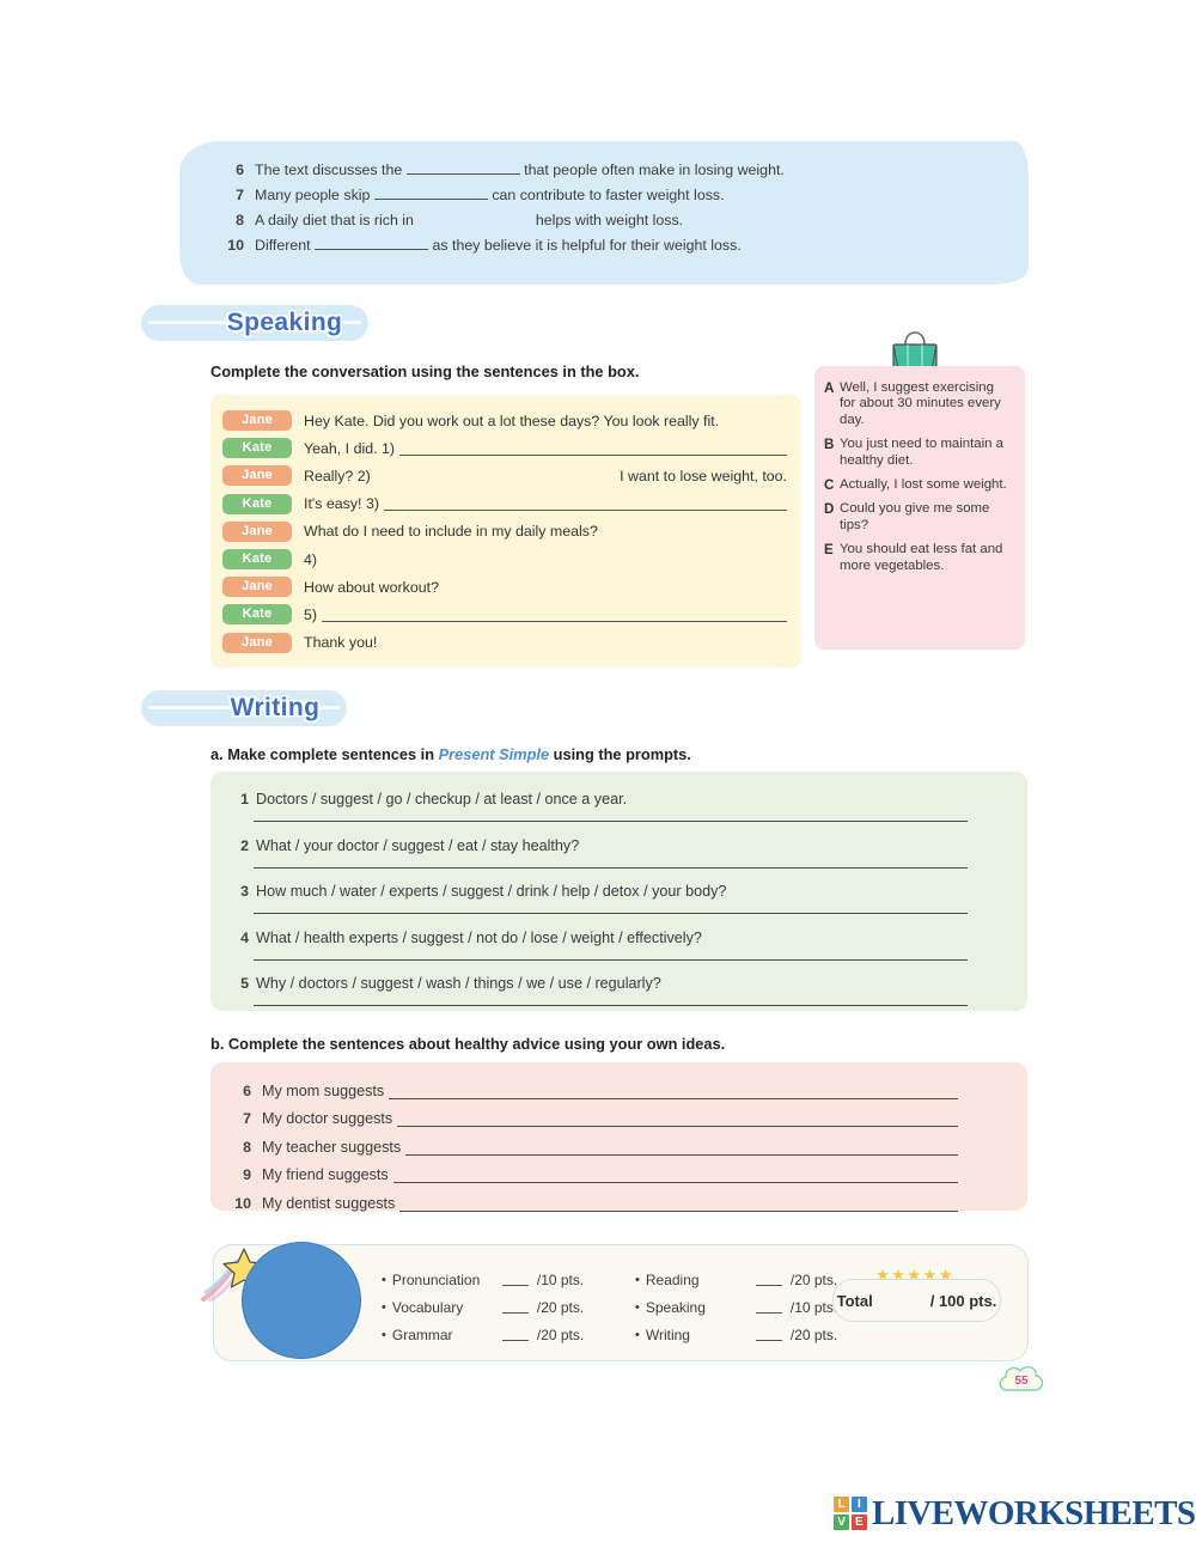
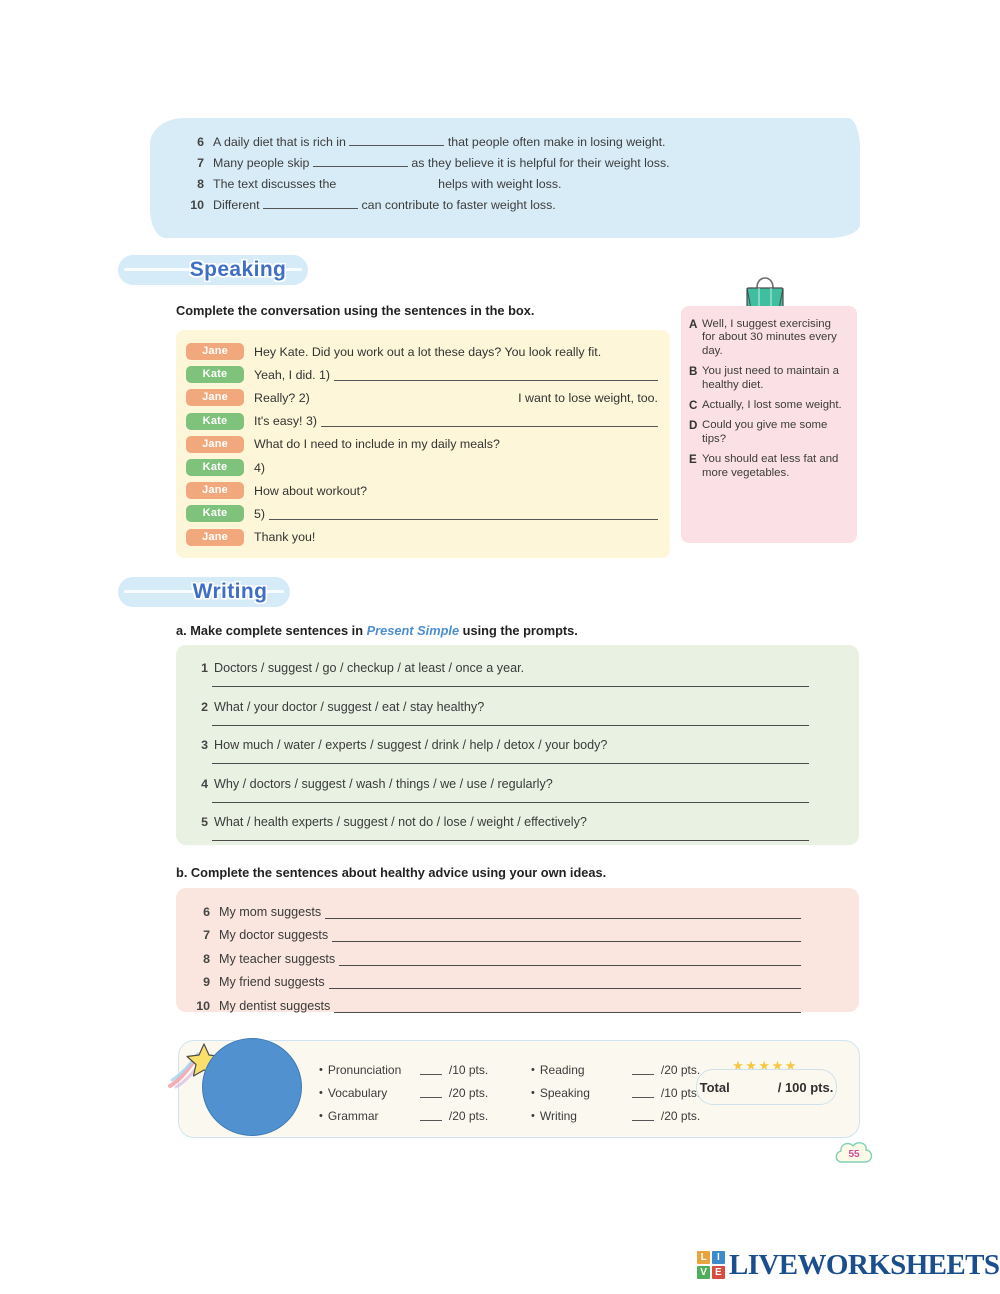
- 6 The text discusses the that people often make in losing weight.
+ 6 A daily diet that is rich in that people often make in losing weight.
- 7 Many people skip can contribute to faster weight loss.
+ 7 Many people skip as they believe it is helpful for their weight loss.
- 8 A daily diet that is rich in helps with weight loss.
+ 8 The text discusses the helps with weight loss.
- 10 Different as they believe it is helpful for their weight loss.
+ 10 Different can contribute to faster weight loss.
  Speaking
  Complete the conversation using the sentences in the box.
  Jane
  Hey Kate. Did you work out a lot these days? You look really fit.
  Kate
  Yeah, I did. 1)
  Jane
  Really? 2)
  I want to lose weight, too.
  Kate
  It's easy! 3)
  Jane
  What do I need to include in my daily meals?
  Kate
  4)
  Jane
  How about workout?
  Kate
  5)
  Jane
  Thank you!
  A
  Well, I suggest exercising for about 30 minutes every day.
  B
  You just need to maintain a healthy diet.
  C
  Actually, I lost some weight.
  D
  Could you give me some tips?
  E
  You should eat less fat and more vegetables.
  Writing
  a. Make complete sentences in Present Simple using the prompts.
  1
  Doctors / suggest / go / checkup / at least / once a year.
  2
  What / your doctor / suggest / eat / stay healthy?
  3
  How much / water / experts / suggest / drink / help / detox / your body?
  4
- What / health experts / suggest / not do / lose / weight / effectively?
+ Why / doctors / suggest / wash / things / we / use / regularly?
  5
- Why / doctors / suggest / wash / things / we / use / regularly?
+ What / health experts / suggest / not do / lose / weight / effectively?
  b. Complete the sentences about healthy advice using your own ideas.
  6
  My mom suggests
  7
  My doctor suggests
  8
  My teacher suggests
  9
  My friend suggests
  10
  My dentist suggests
  •
  Pronunciation
  /10 pts.
  •
  Vocabulary
  /20 pts.
  •
  Grammar
  /20 pts.
  •
  Reading
  /20 pts.
  •
  Speaking
  /10 pts
  •
  Writing
  /20 pts.
  ★★★★★
  Total
  / 100 pts.
  55
  L
  I
  V
  E
  LIVEWORKSHEETS
